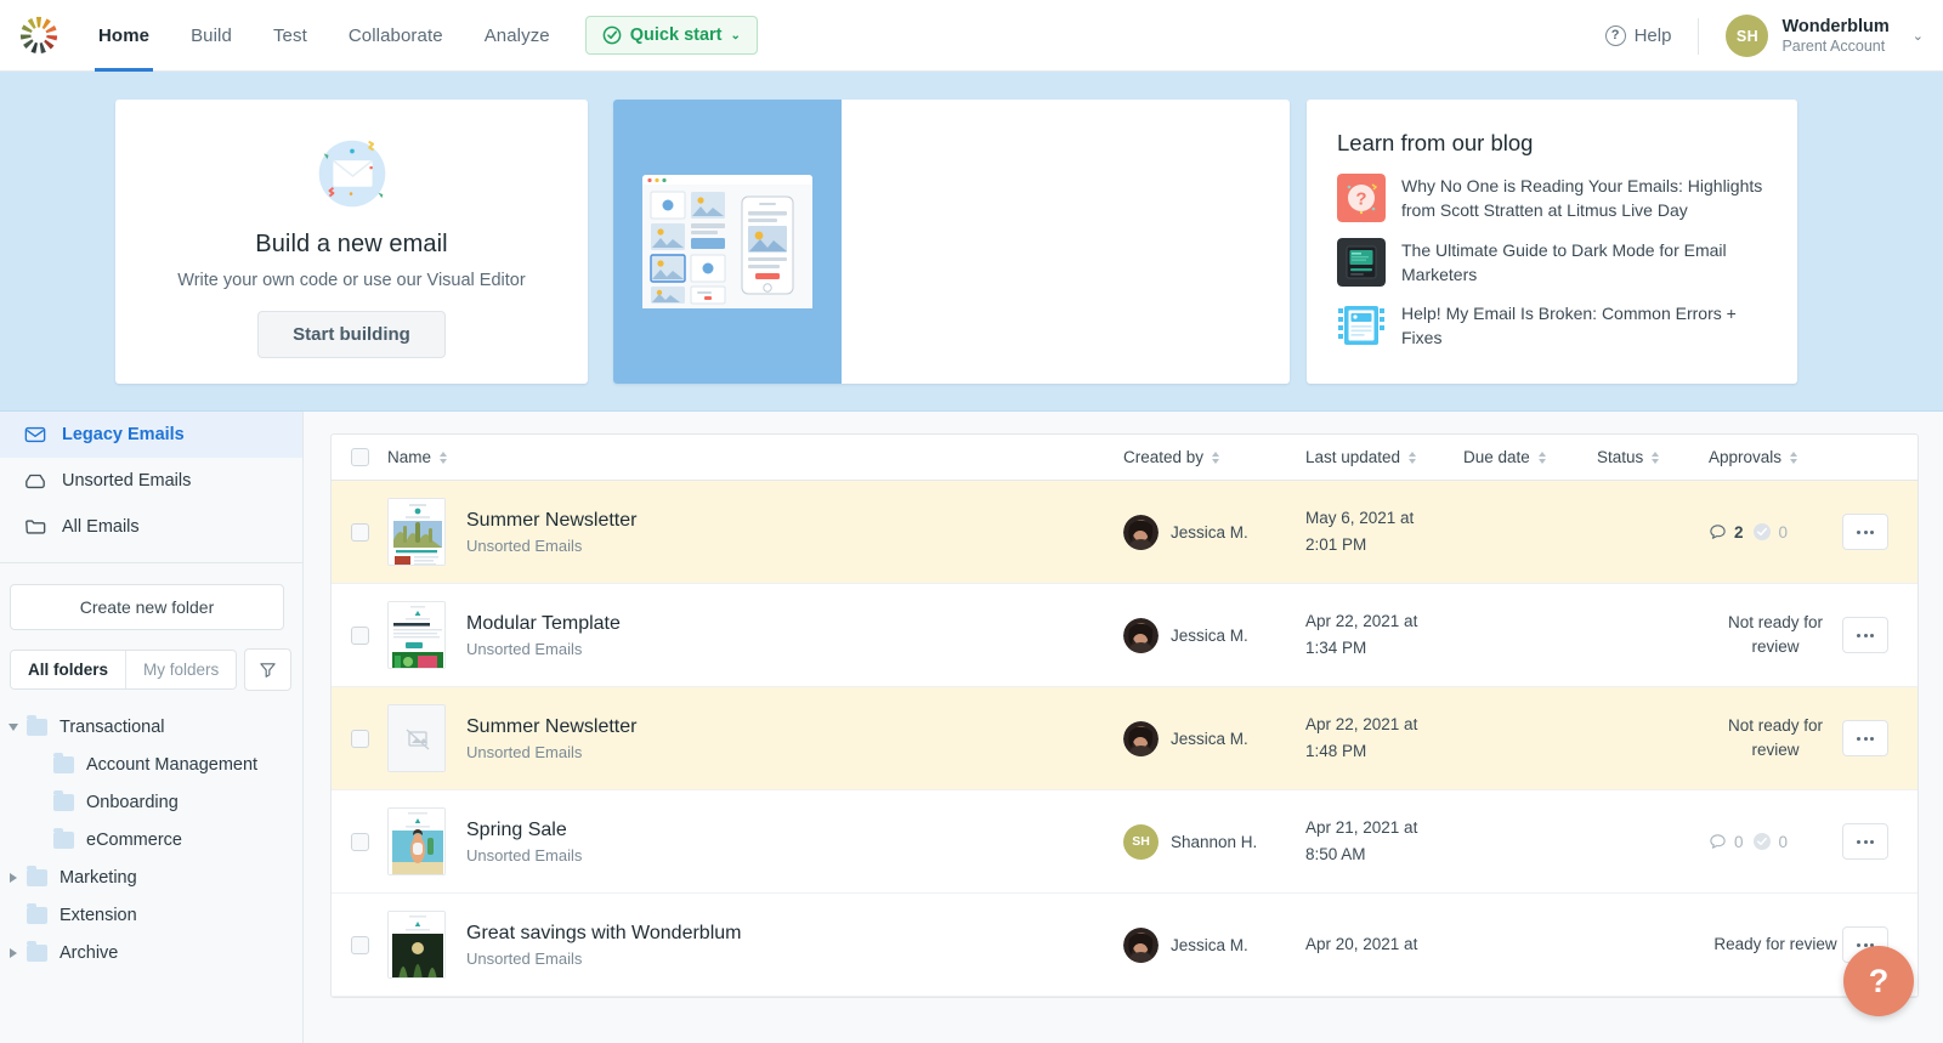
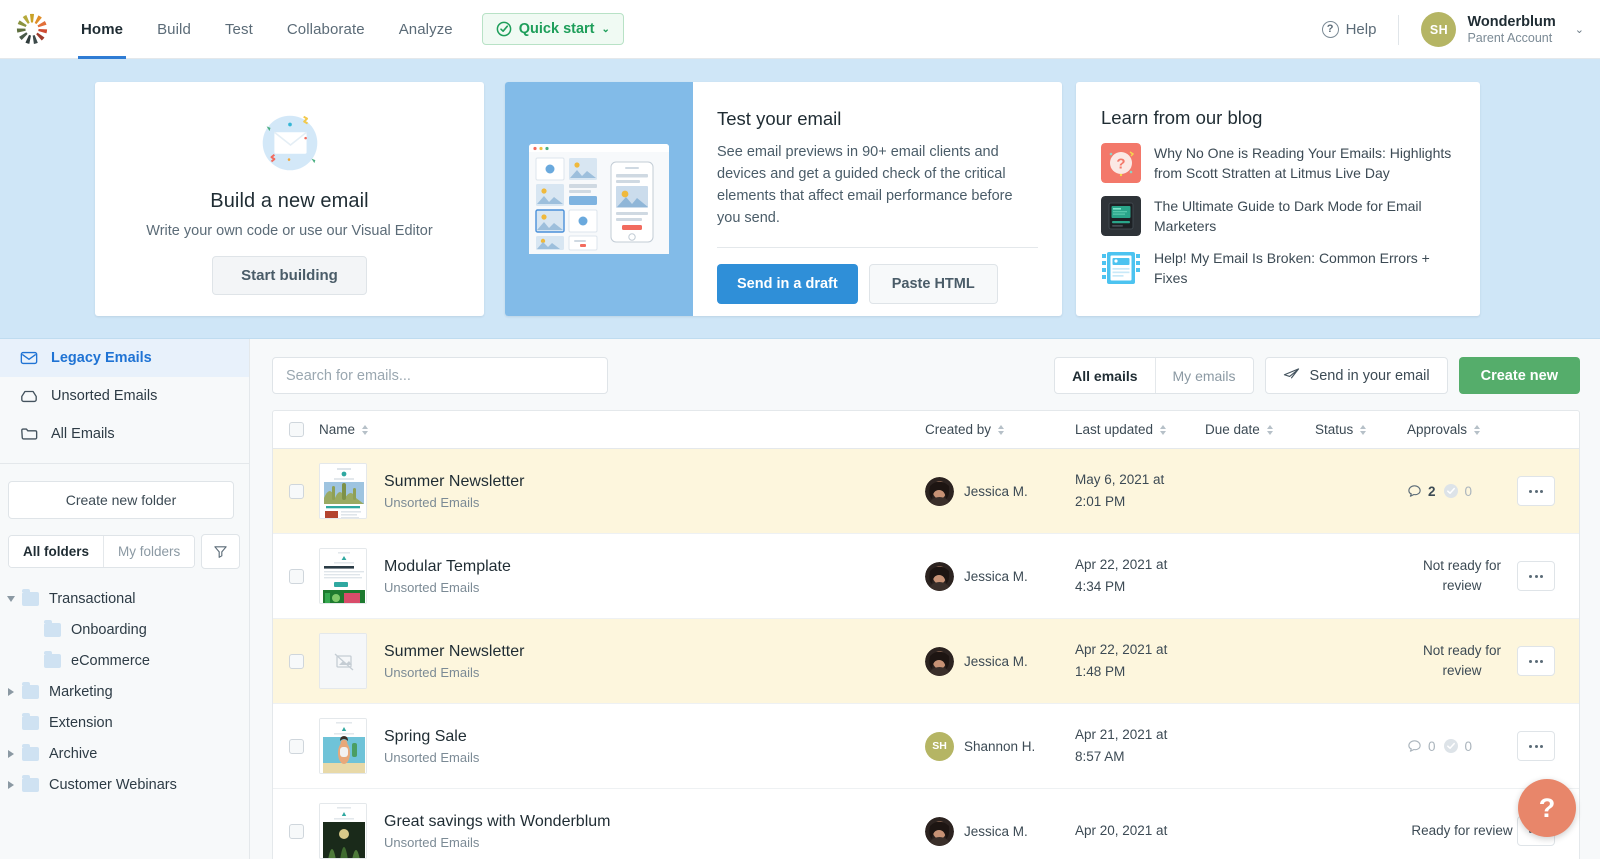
  Home
  Build
  Test
  Collaborate
  Analyze
  Quick start
  ⌄
  ?
  Help
  SH
  Wonderblum
  Parent Account
  ⌄
  Build a new email
  Write your own code or use our Visual Editor
  Start building
+ Test your email
+ See email previews in 90+ email clients and devices and get a guided check of the critical elements that affect email performance before you send.
+ Send in a draft
+ Paste HTML
  Learn from our blog
  ?
  Why No One is Reading Your Emails: Highlights from Scott Stratten at Litmus Live Day
  The Ultimate Guide to Dark Mode for Email Marketers
  Help! My Email Is Broken: Common Errors + Fixes
  Legacy Emails
  Unsorted Emails
  All Emails
  Create new folder
  All folders
  My folders
  Transactional
- Account Management
  Onboarding
  eCommerce
  Marketing
  Extension
  Archive
+ Customer Webinars
+ Search for emails...
+ All emails
+ My emails
+ Send in your email
+ Create new
  Name
  Created by
  Last updated
  Due date
  Status
  Approvals
  Summer Newsletter
  Unsorted Emails
  Jessica M.
  May 6, 2021 at
  2:01 PM
  2
  0
  Modular Template
  Unsorted Emails
  Jessica M.
  Apr 22, 2021 at
- 1:34 PM
+ 4:34 PM
  Not ready for review
  Summer Newsletter
  Unsorted Emails
  Jessica M.
  Apr 22, 2021 at
  1:48 PM
  Not ready for review
  Spring Sale
  Unsorted Emails
  SH
  Shannon H.
  Apr 21, 2021 at
- 8:50 AM
+ 8:57 AM
  0
  0
  Great savings with Wonderblum
  Unsorted Emails
  Jessica M.
  Apr 20, 2021 at
  Ready for review
  ?
